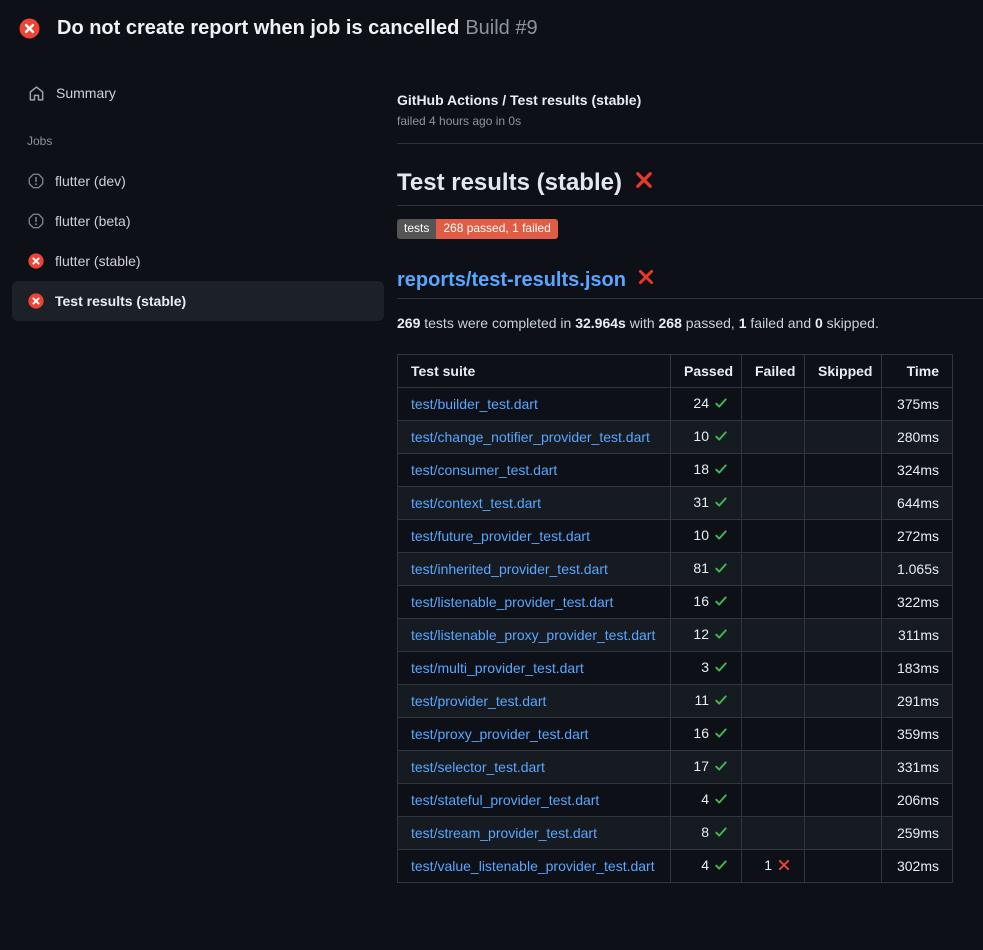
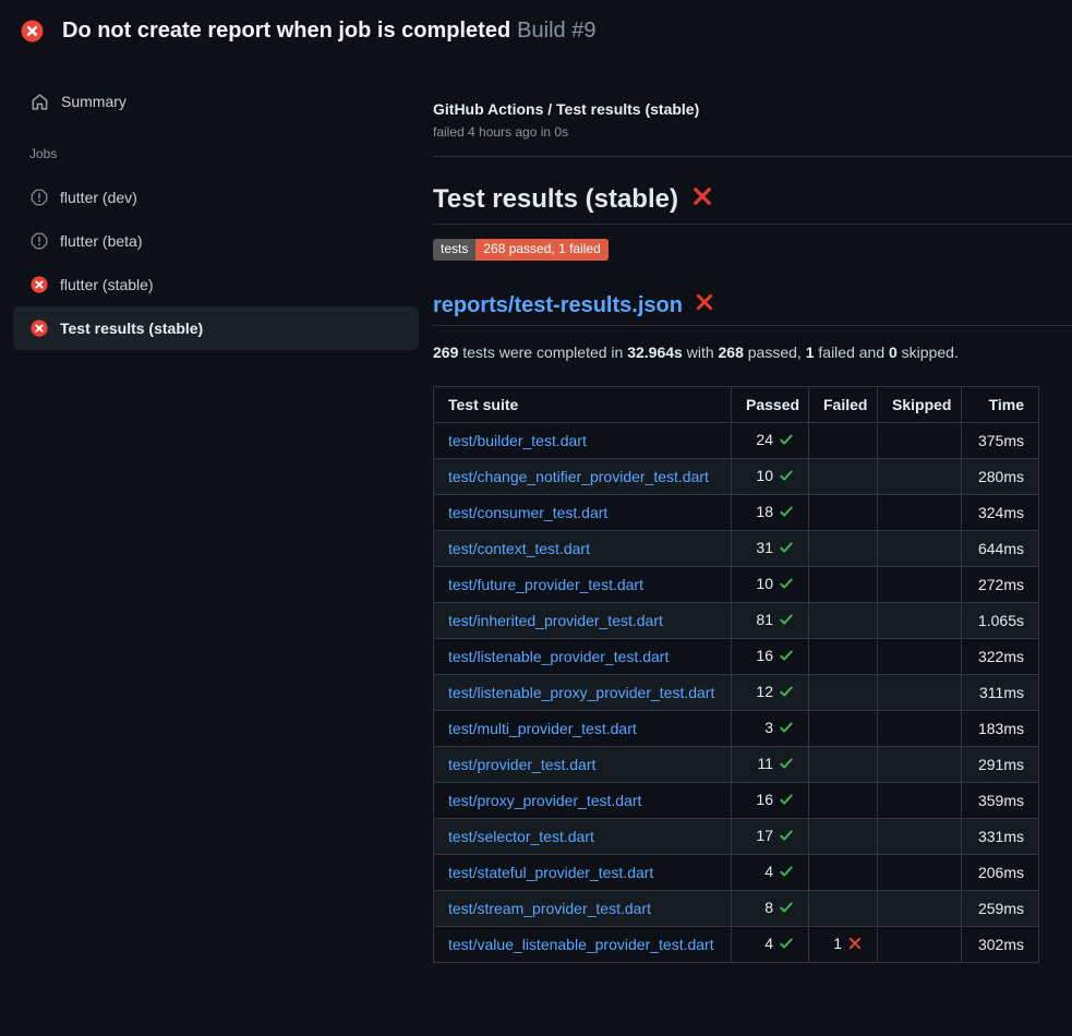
- Do not create report when job is cancelled Build #9
+ Do not create report when job is completed Build #9
  Summary
  Jobs
  flutter (dev)
  flutter (beta)
  flutter (stable)
  Test results (stable)
  GitHub Actions / Test results (stable)
  failed 4 hours ago in 0s
  Test results (stable)
  tests
  268 passed, 1 failed
  reports/test-results.json
  269 tests were completed in 32.964s with 268 passed, 1 failed and 0 skipped.
  Test suite	Passed	Failed	Skipped	Time
  test/builder_test.dart	24			375ms
  test/change_notifier_provider_test.dart	10			280ms
  test/consumer_test.dart	18			324ms
  test/context_test.dart	31			644ms
  test/future_provider_test.dart	10			272ms
  test/inherited_provider_test.dart	81			1.065s
  test/listenable_provider_test.dart	16			322ms
  test/listenable_proxy_provider_test.dart	12			311ms
  test/multi_provider_test.dart	3			183ms
  test/provider_test.dart	11			291ms
  test/proxy_provider_test.dart	16			359ms
  test/selector_test.dart	17			331ms
  test/stateful_provider_test.dart	4			206ms
  test/stream_provider_test.dart	8			259ms
  test/value_listenable_provider_test.dart	4	1		302ms
